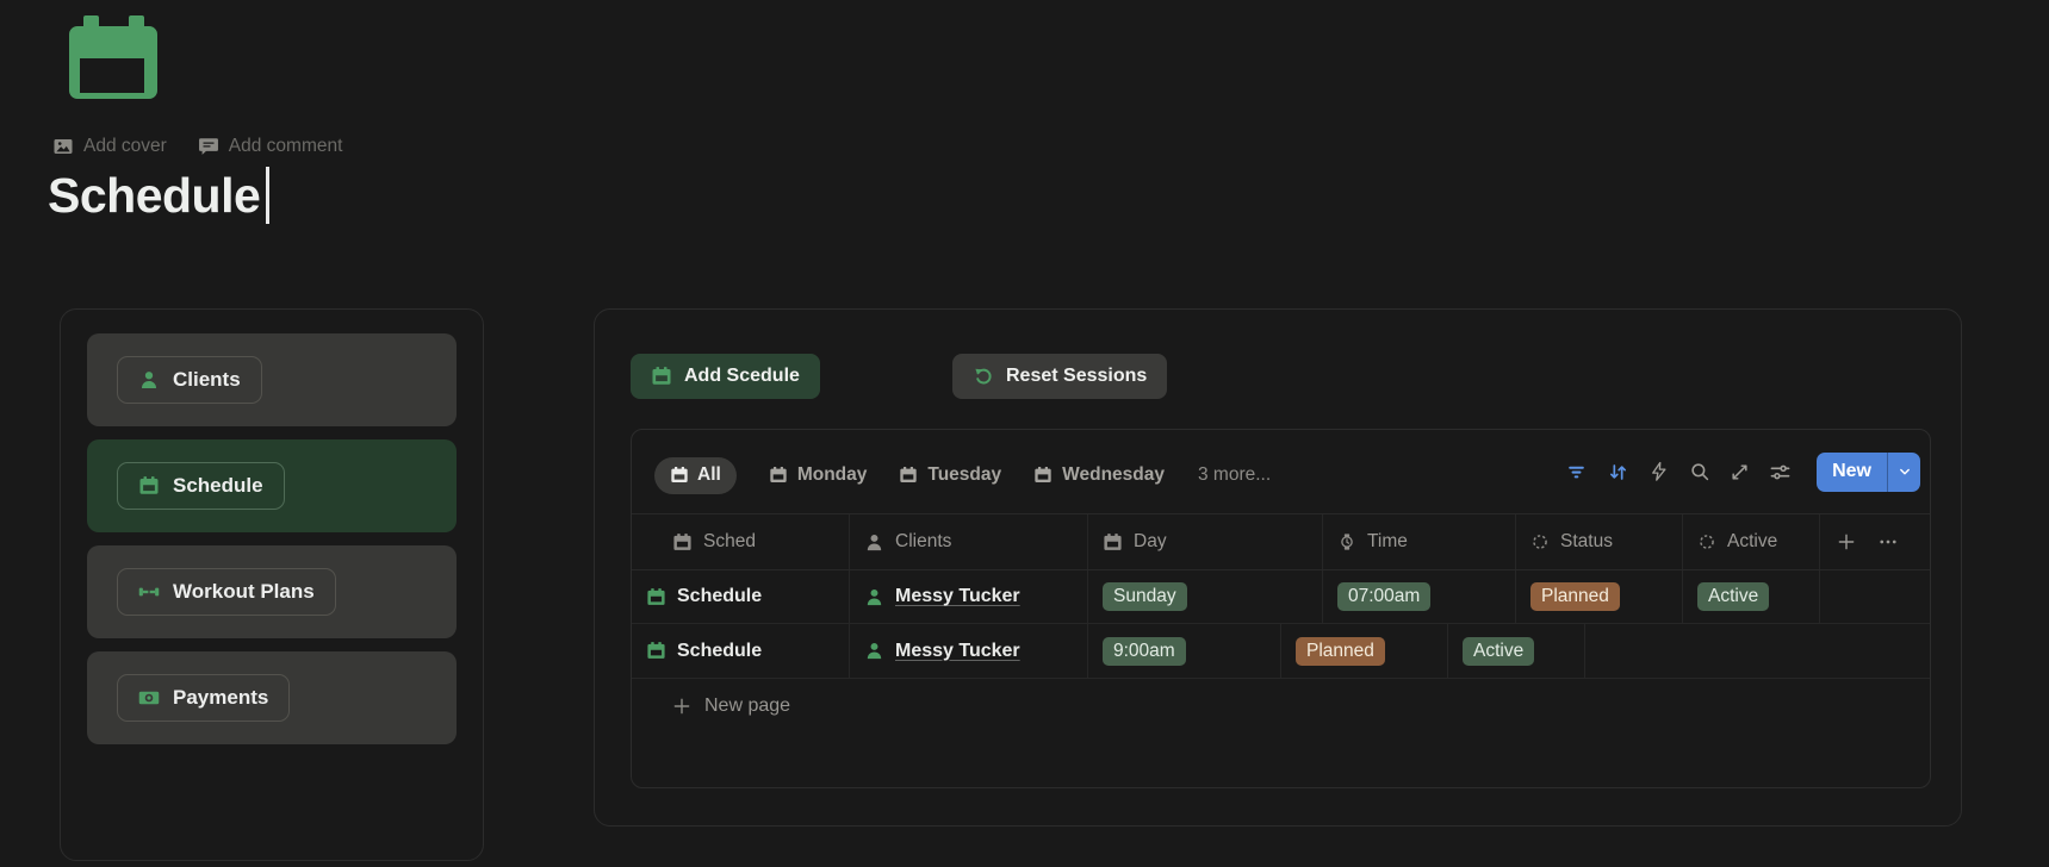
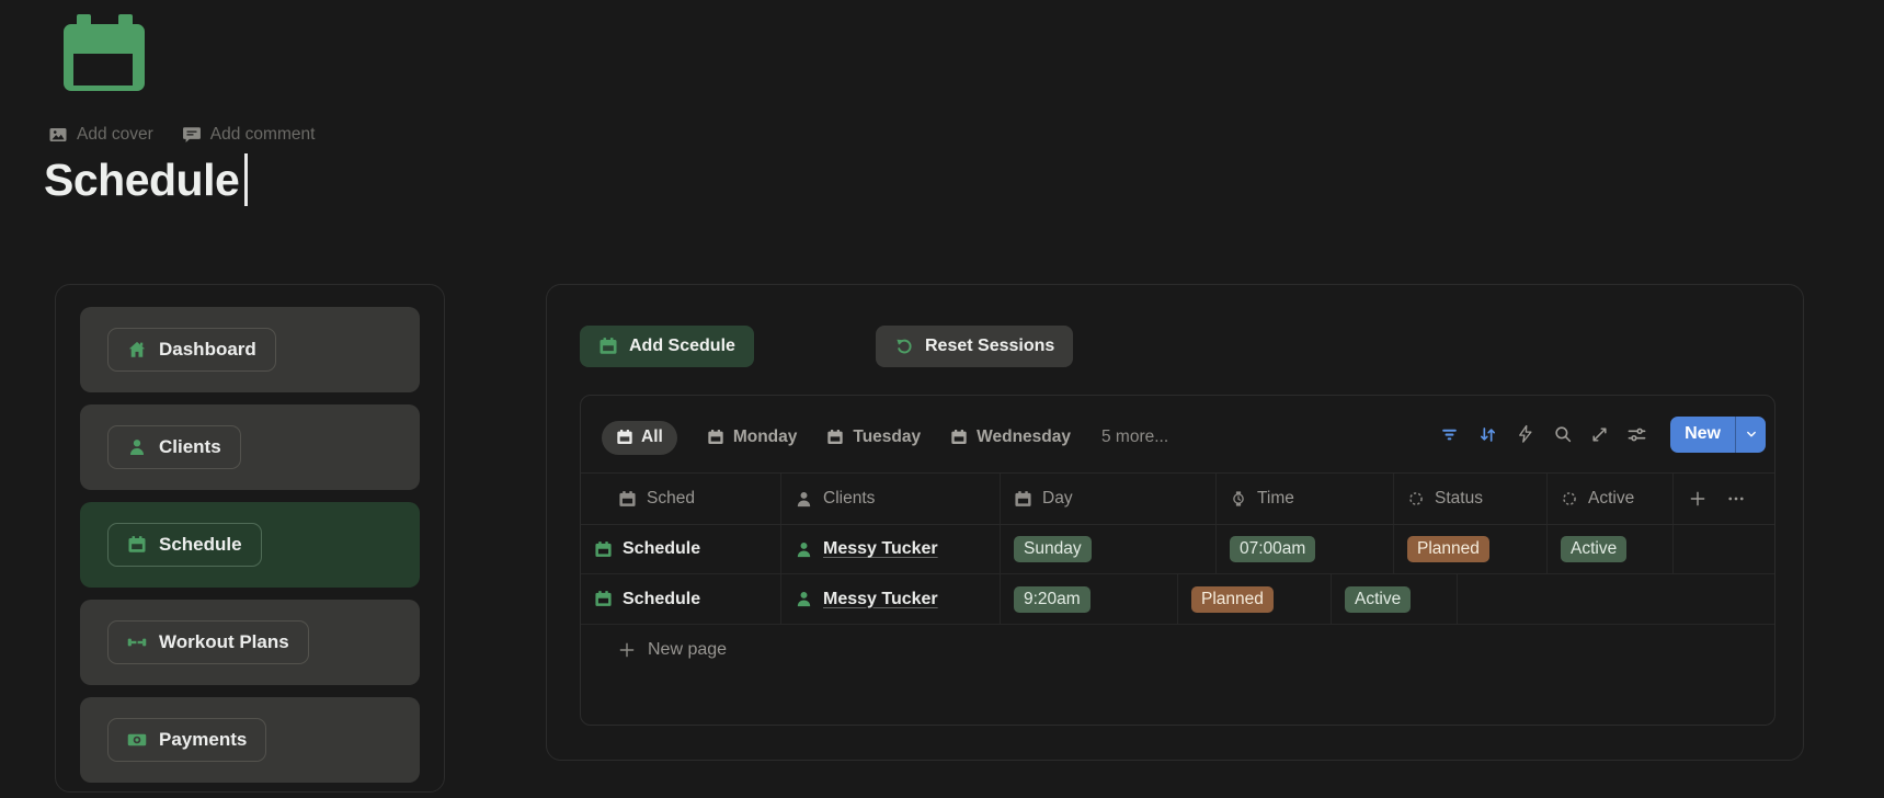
  Add cover
  Add comment
  Schedule
+ Dashboard
  Clients
  Schedule
  Workout Plans
  Payments
  Add Scedule
  Reset Sessions
  All
  Monday
  Tuesday
  Wednesday
- 3 more...
+ 5 more...
  New
  Sched
  Clients
  Day
  Time
  Status
  Active
  Schedule
  Messy Tucker
  Sunday
  07:00am
  Planned
  Active
  Schedule
  Messy Tucker
- 9:00am
+ 9:20am
  Planned
  Active
  New page
